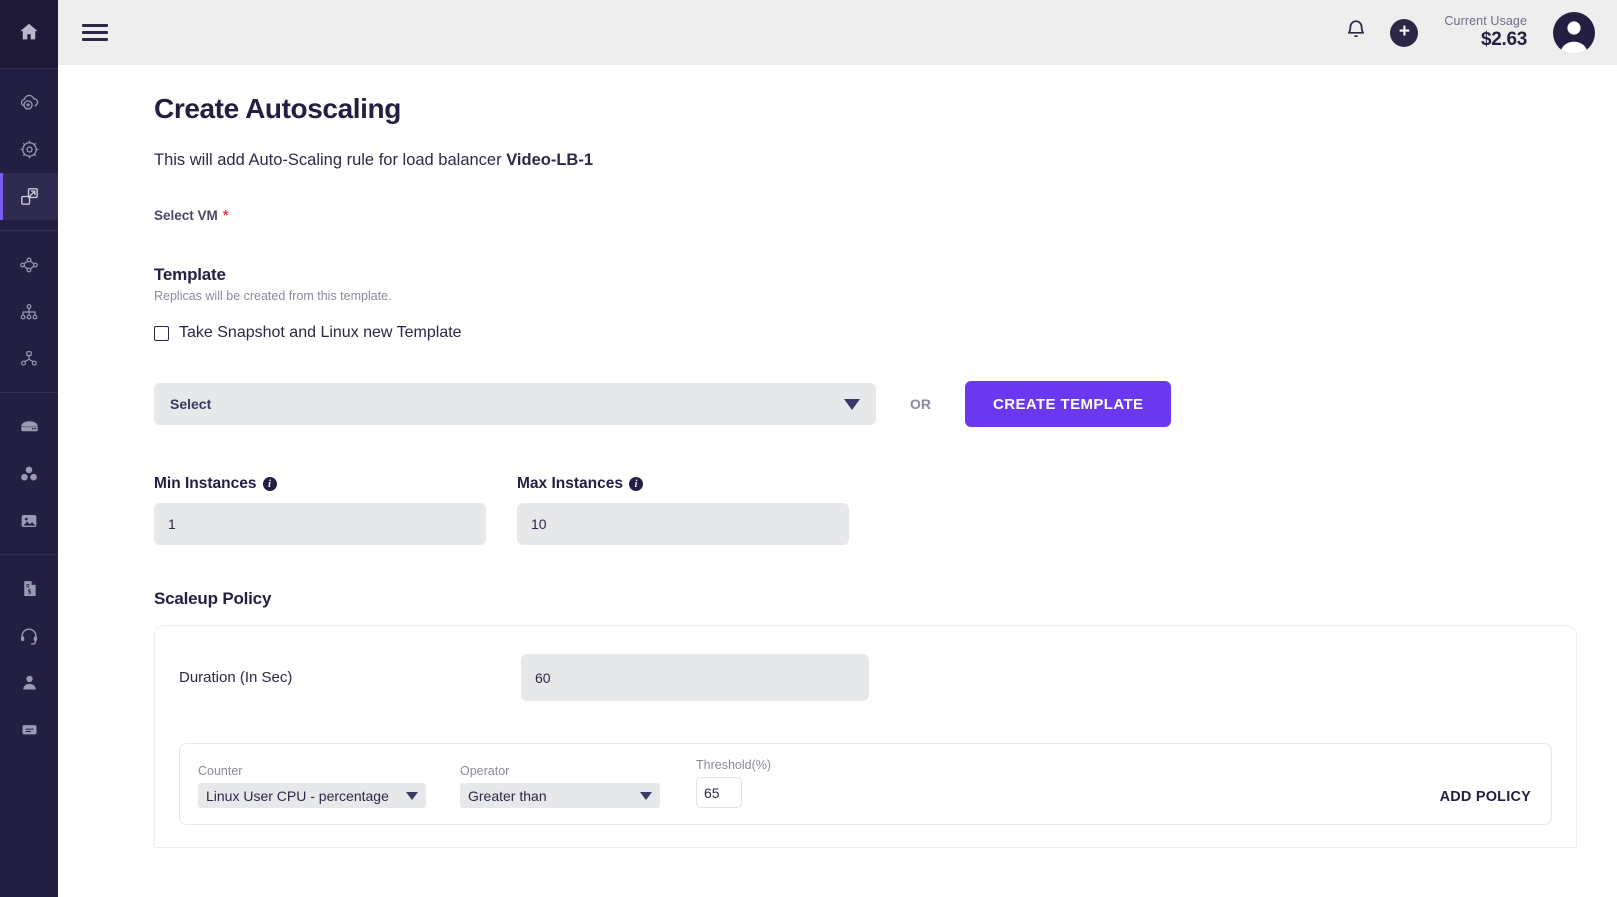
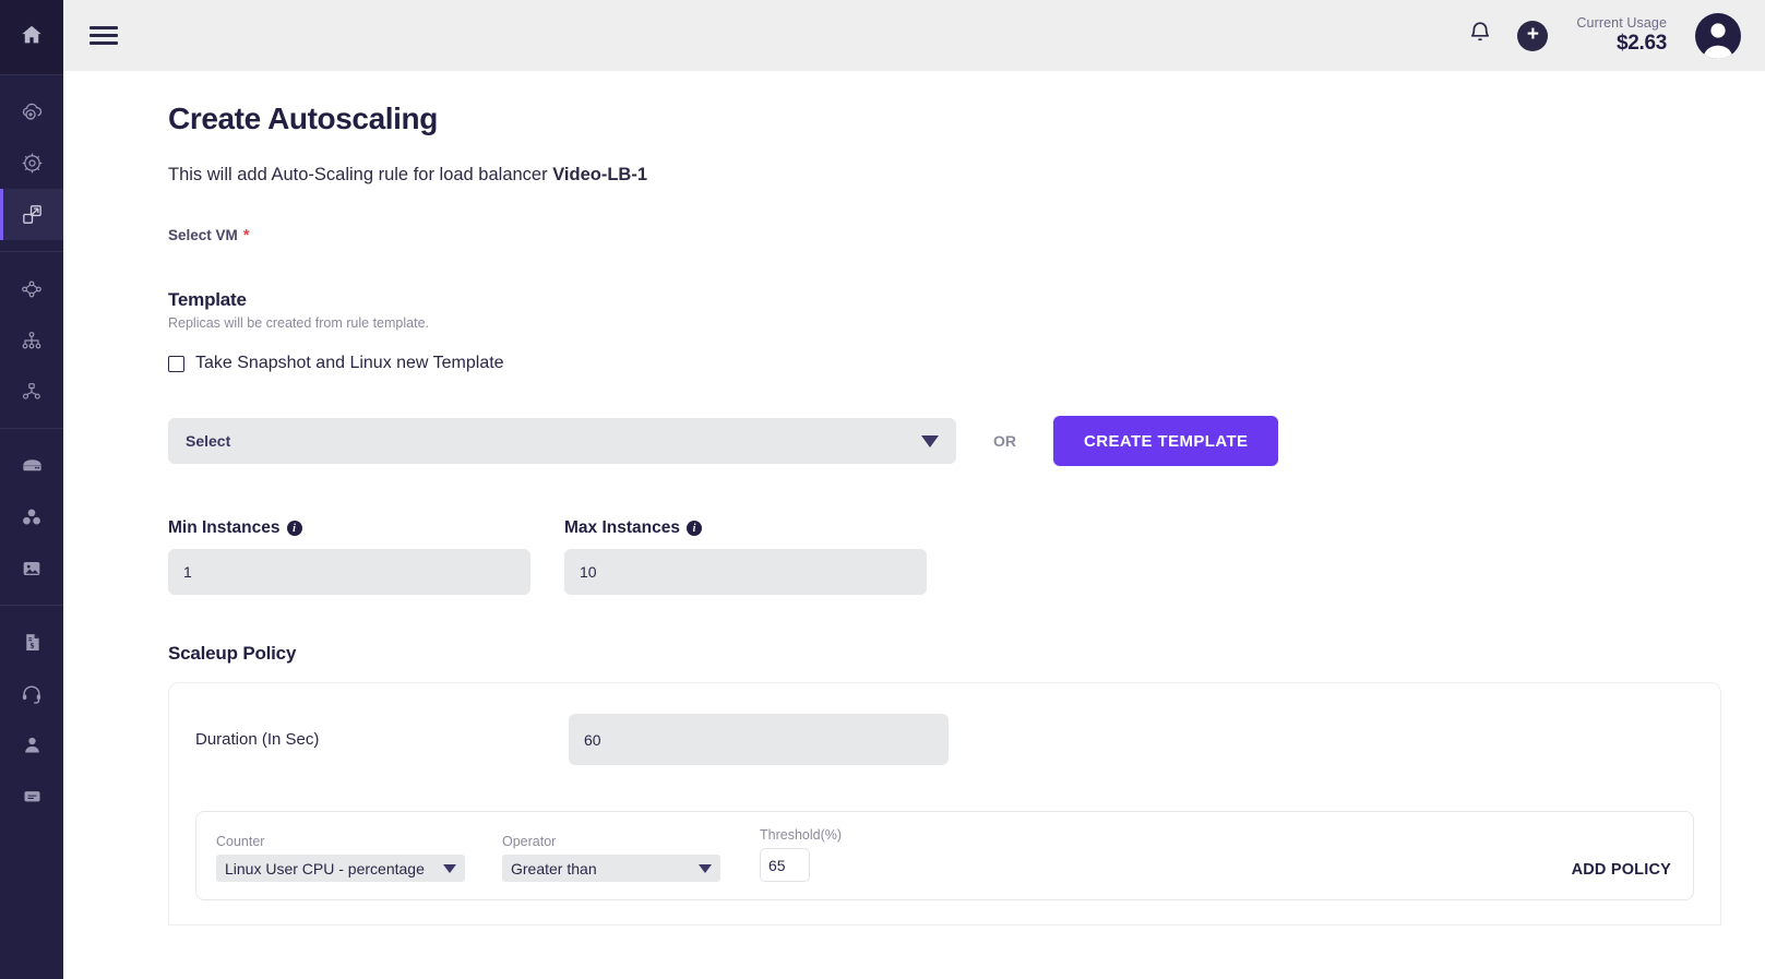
  $
  +
  Current Usage
  $2.63
  Create Autoscaling
  This will add Auto-Scaling rule for load balancer Video-LB-1
  Select VM
  *
  Template
- Replicas will be created from this template.
+ Replicas will be created from rule template.
  Take Snapshot and Linux new Template
  Select
  OR
  CREATE TEMPLATE
  Min Instances
  i
  1
  Max Instances
  i
  10
  Scaleup Policy
  Duration (In Sec)
  60
  Counter
  Linux User CPU - percentage
  Operator
  Greater than
  Threshold(%)
  65
  ADD POLICY
